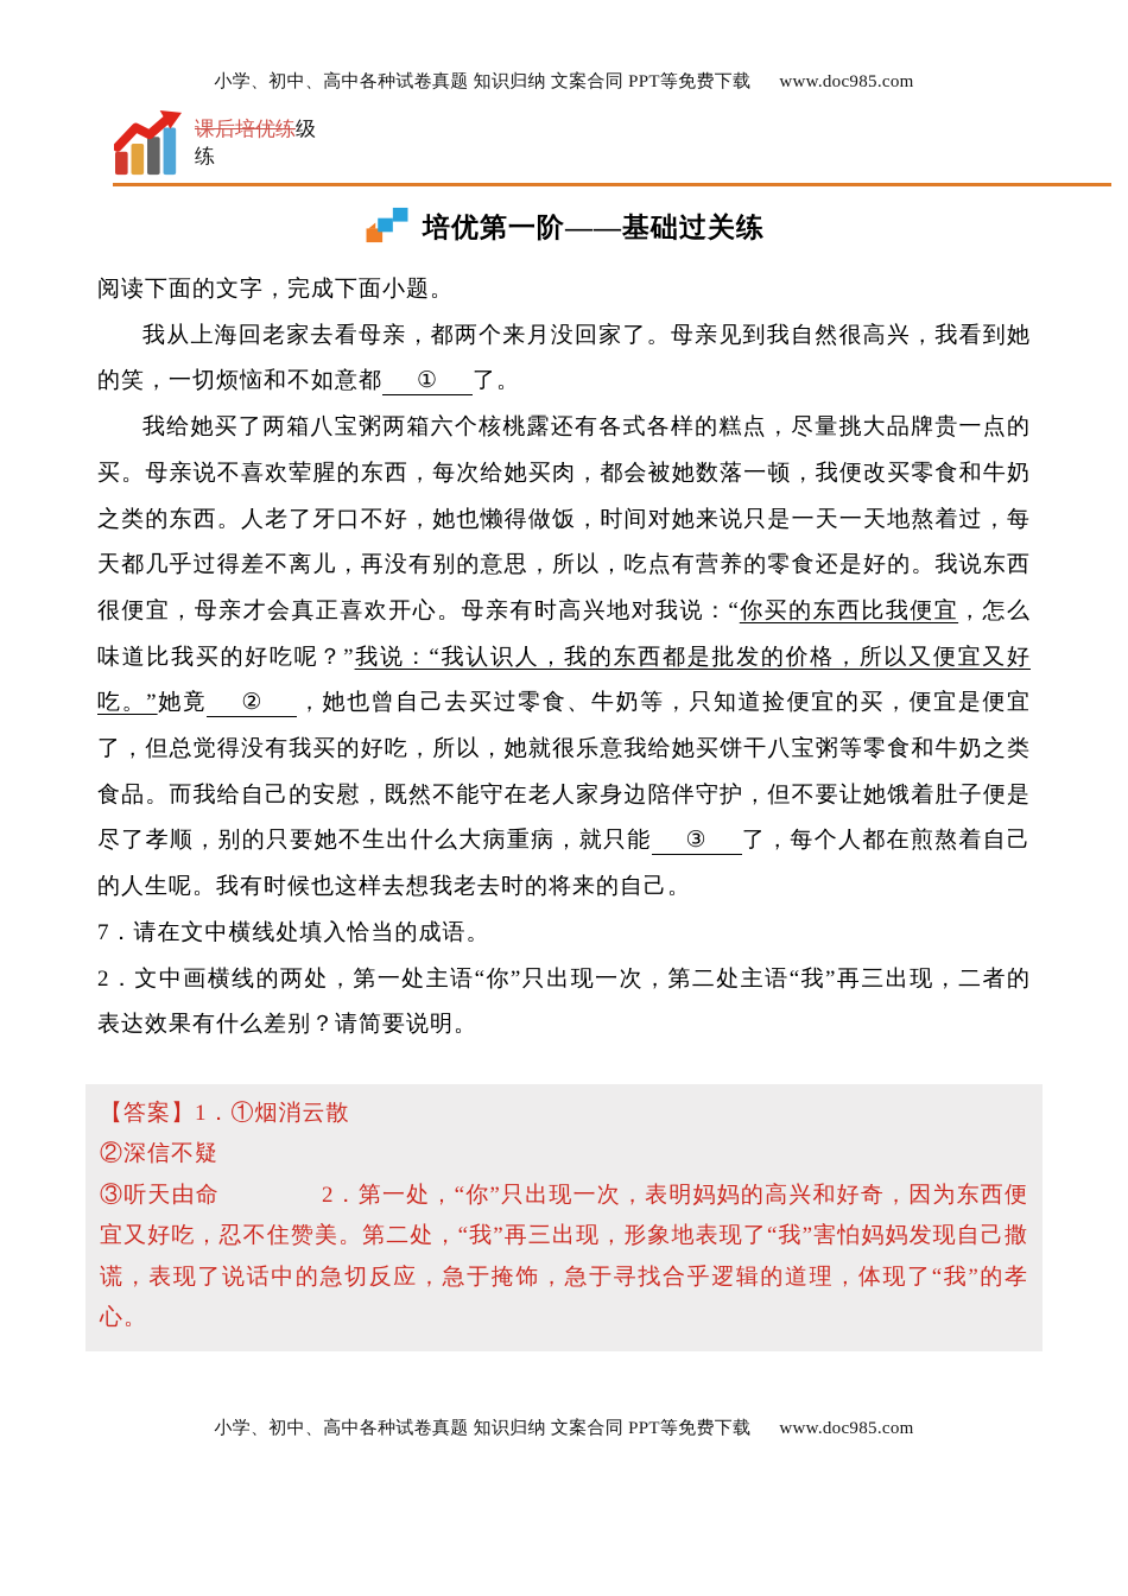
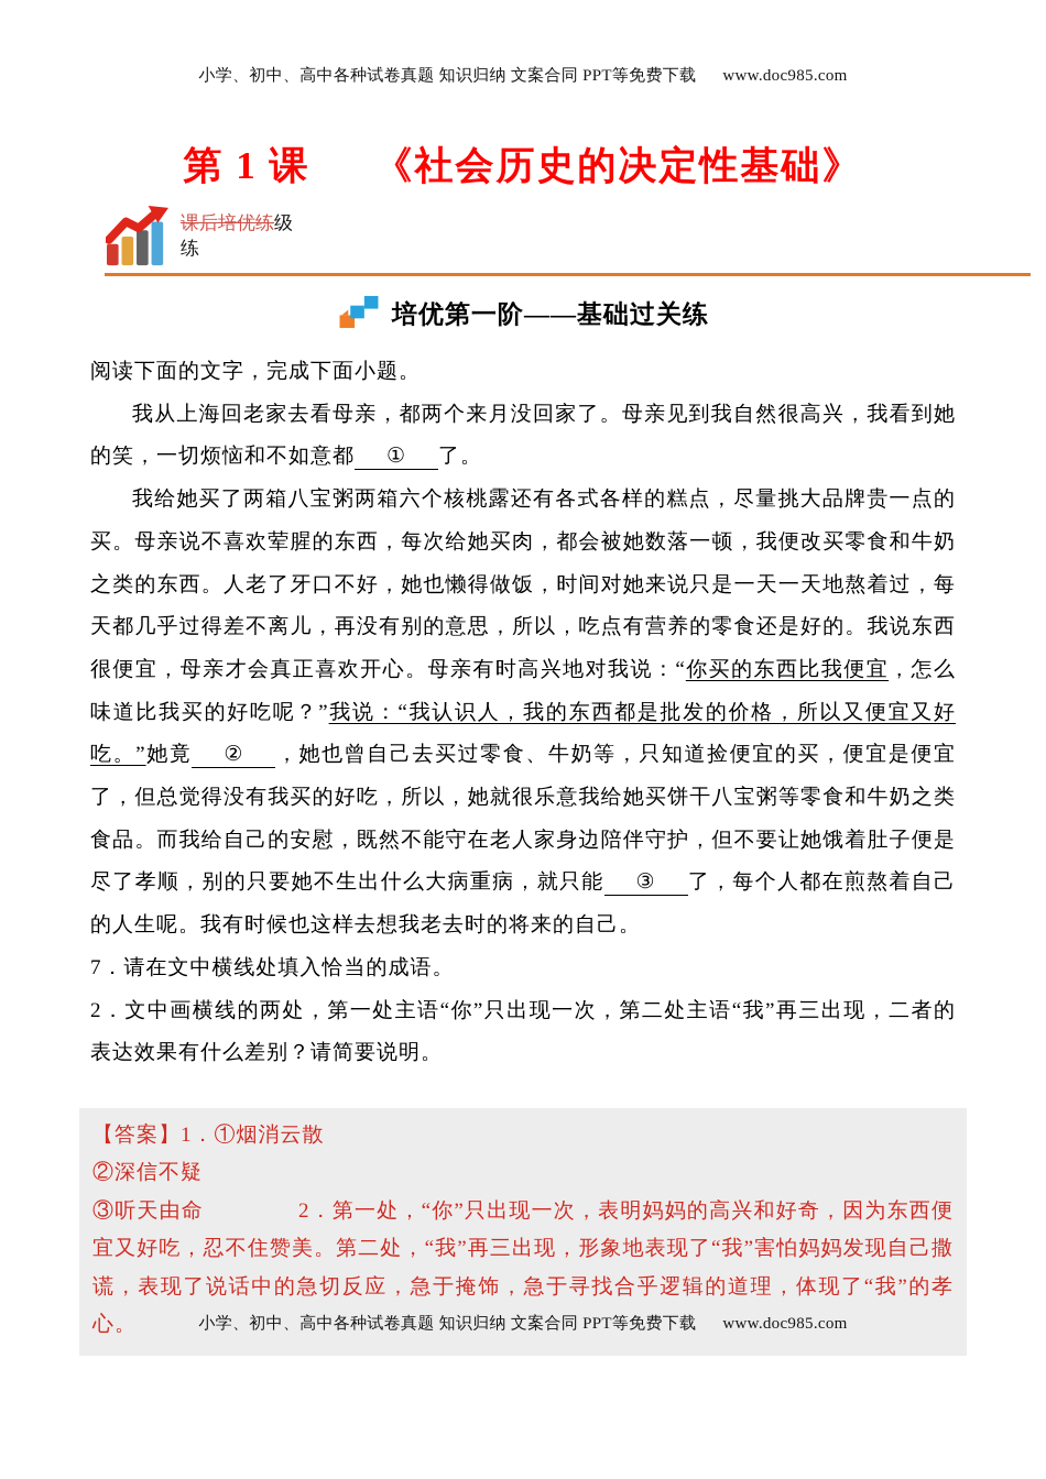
  小学、初中、高中各种试卷真题 知识归纳 文案合同 PPT等免费下载 www.doc985.com
+ 第 1 课 《社会历史的决定性基础》
  课后培优练级
  练
  培优第一阶——基础过关练
  阅读下面的文字，完成下面小题。
  我从上海回老家去看母亲，都两个来月没回家了。母亲见到我自然很高兴，我看到她的笑，一切烦恼和不如意都 ① 了。
  我给她买了两箱八宝粥两箱六个核桃露还有各式各样的糕点，尽量挑大品牌贵一点的买。母亲说不喜欢荤腥的东西，每次给她买肉，都会被她数落一顿，我便改买零食和牛奶之类的东西。人老了牙口不好，她也懒得做饭，时间对她来说只是一天一天地熬着过，每天都几乎过得差不离儿，再没有别的意思，所以，吃点有营养的零食还是好的。我说东西很便宜，母亲才会真正喜欢开心。母亲有时高兴地对我说：“你买的东西比我便宜，怎么味道比我买的好吃呢？”我说：“我认识人，我的东西都是批发的价格，所以又便宜又好吃。”她竟 ② ，她也曾自己去买过零食、牛奶等，只知道捡便宜的买，便宜是便宜了，但总觉得没有我买的好吃，所以，她就很乐意我给她买饼干八宝粥等零食和牛奶之类食品。而我给自己的安慰，既然不能守在老人家身边陪伴守护，但不要让她饿着肚子便是尽了孝顺，别的只要她不生出什么大病重病，就只能 ③ 了，每个人都在煎熬着自己的人生呢。我有时候也这样去想我老去时的将来的自己。
  7．请在文中横线处填入恰当的成语。
  2．文中画横线的两处，第一处主语“你”只出现一次，第二处主语“我”再三出现，二者的表达效果有什么差别？请简要说明。
  【答案】1．①烟消云散
  ②深信不疑
  ③听天由命 2．第一处，“你”只出现一次，表明妈妈的高兴和好奇，因为东西便宜又好吃，忍不住赞美。第二处，“我”再三出现，形象地表现了“我”害怕妈妈发现自己撒谎，表现了说话中的急切反应，急于掩饰，急于寻找合乎逻辑的道理，体现了“我”的孝心。
  小学、初中、高中各种试卷真题 知识归纳 文案合同 PPT等免费下载 www.doc985.com
